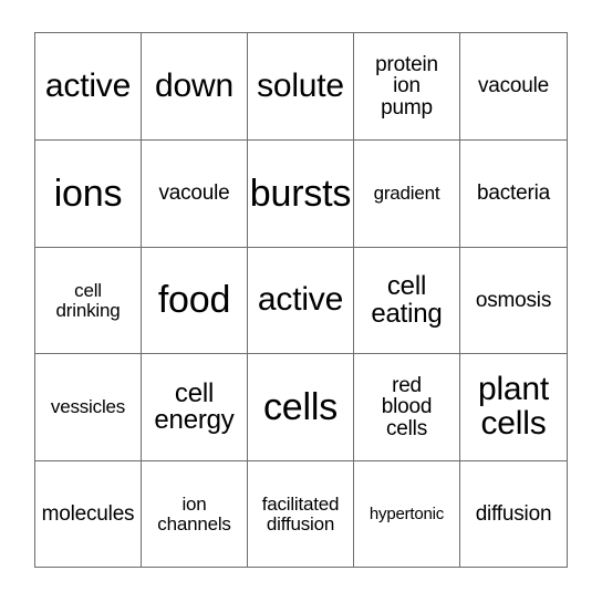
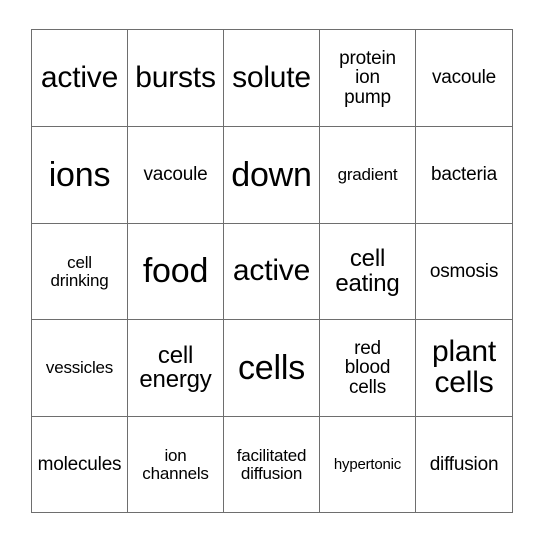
  active
- down
+ bursts
  solute
  protein
  ion
  pump
  vacoule
  ions
  vacoule
- bursts
+ down
  gradient
  bacteria
  cell
  drinking
  food
  active
  cell
  eating
  osmosis
  vessicles
  cell
  energy
  cells
  red
  blood
  cells
  plant
  cells
  molecules
  ion
  channels
  facilitated
  diffusion
  hypertonic
  diffusion
